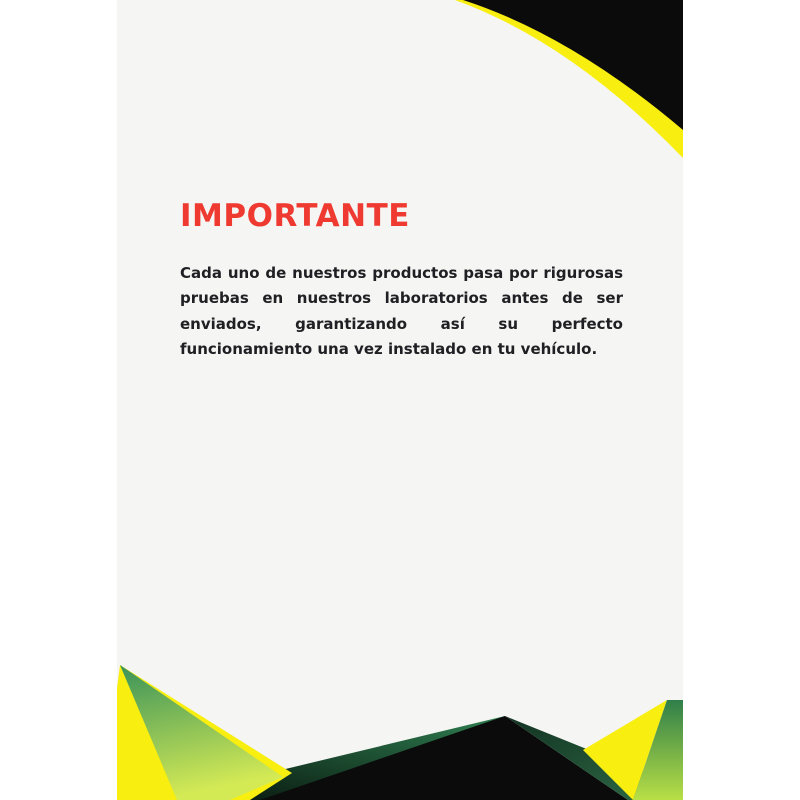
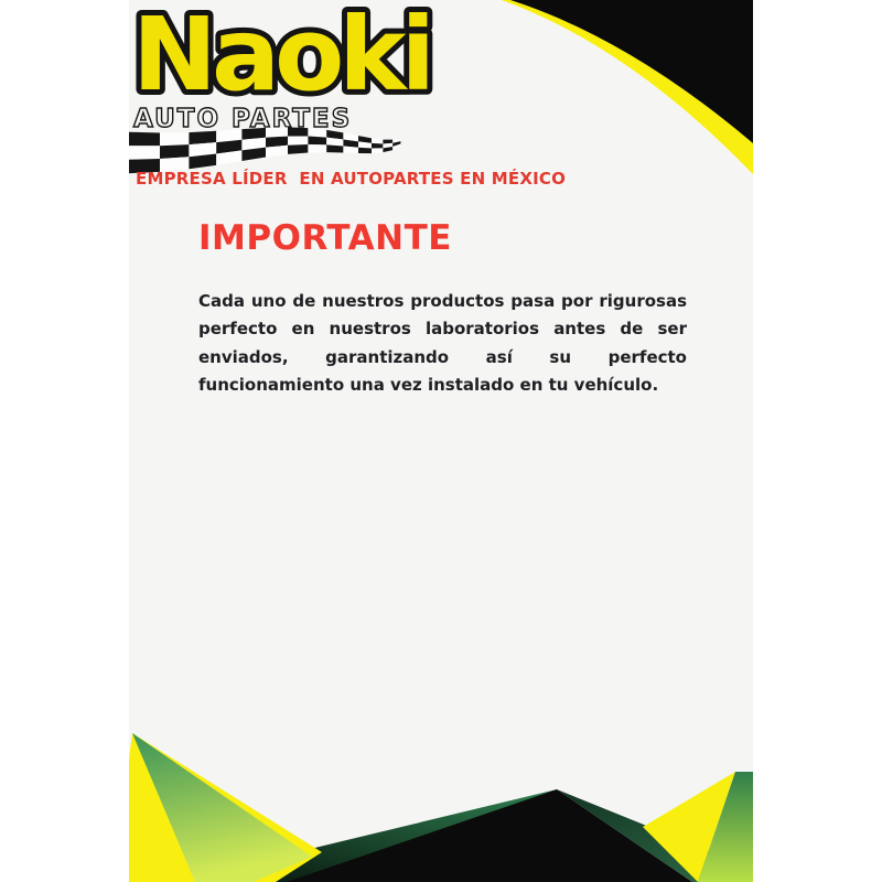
+ Naoki
+ AUTO PARTES
+ EMPRESA LÍDER EN AUTOPARTES EN MÉXICO
  IMPORTANTE
- Cada uno de nuestros productos pasa por rigurosas pruebas en nuestros laboratorios antes de ser enviados, garantizando así su perfecto funcionamiento una vez instalado en tu vehículo.
+ Cada uno de nuestros productos pasa por rigurosas perfecto en nuestros laboratorios antes de ser enviados, garantizando así su perfecto funcionamiento una vez instalado en tu vehículo.
